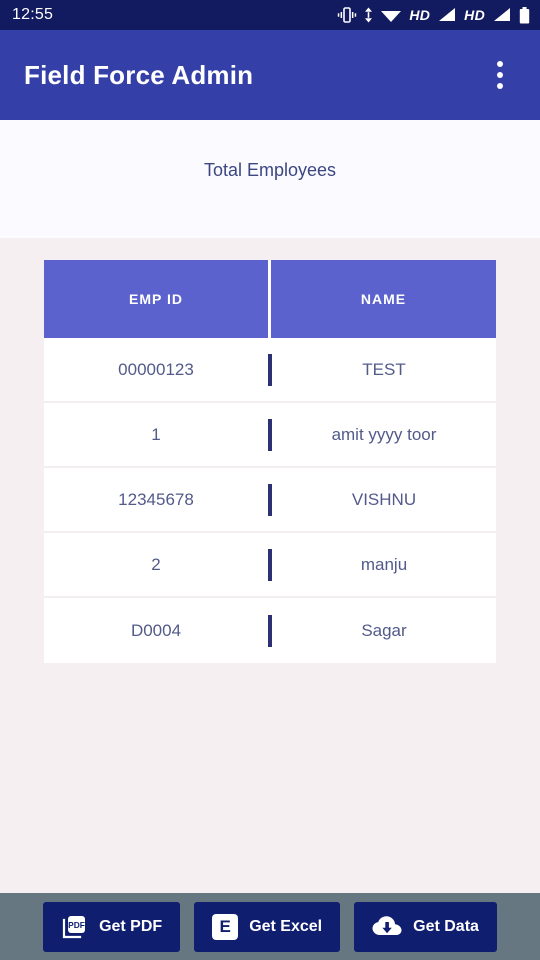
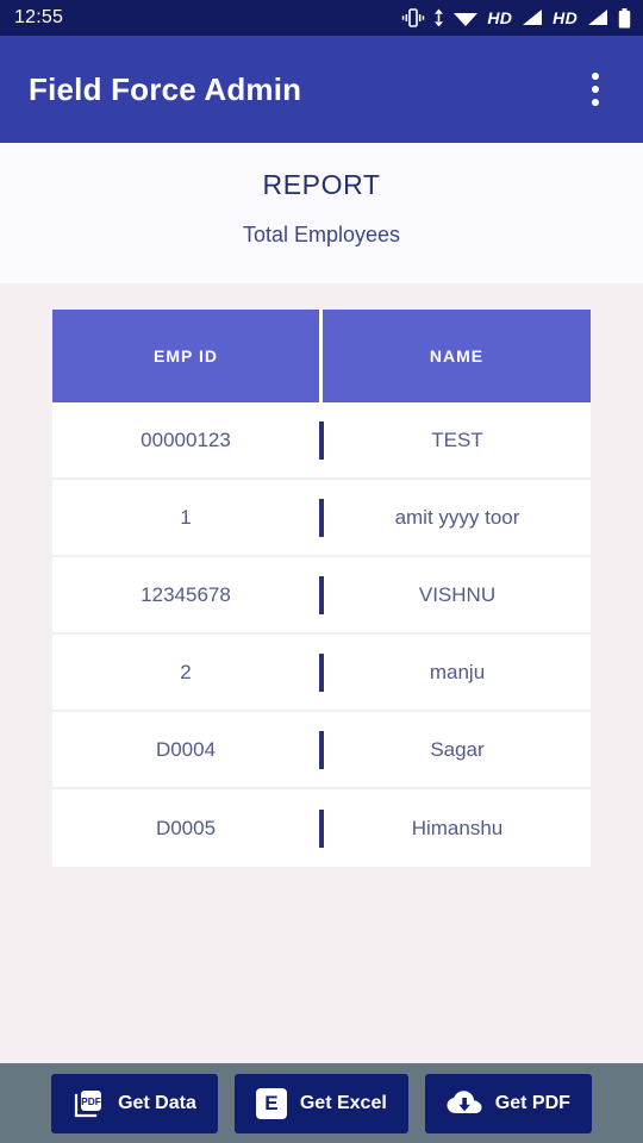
  12:55
  HD
  HD
  Field Force Admin
+ REPORT
  Total Employees
  EMP ID
  NAME
  00000123
  TEST
  1
  amit yyyy toor
  12345678
  VISHNU
  2
  manju
  D0004
  Sagar
+ D0005
+ Himanshu
  PDF
- Get PDF
+ Get Data
  E
  Get Excel
- Get Data
+ Get PDF
